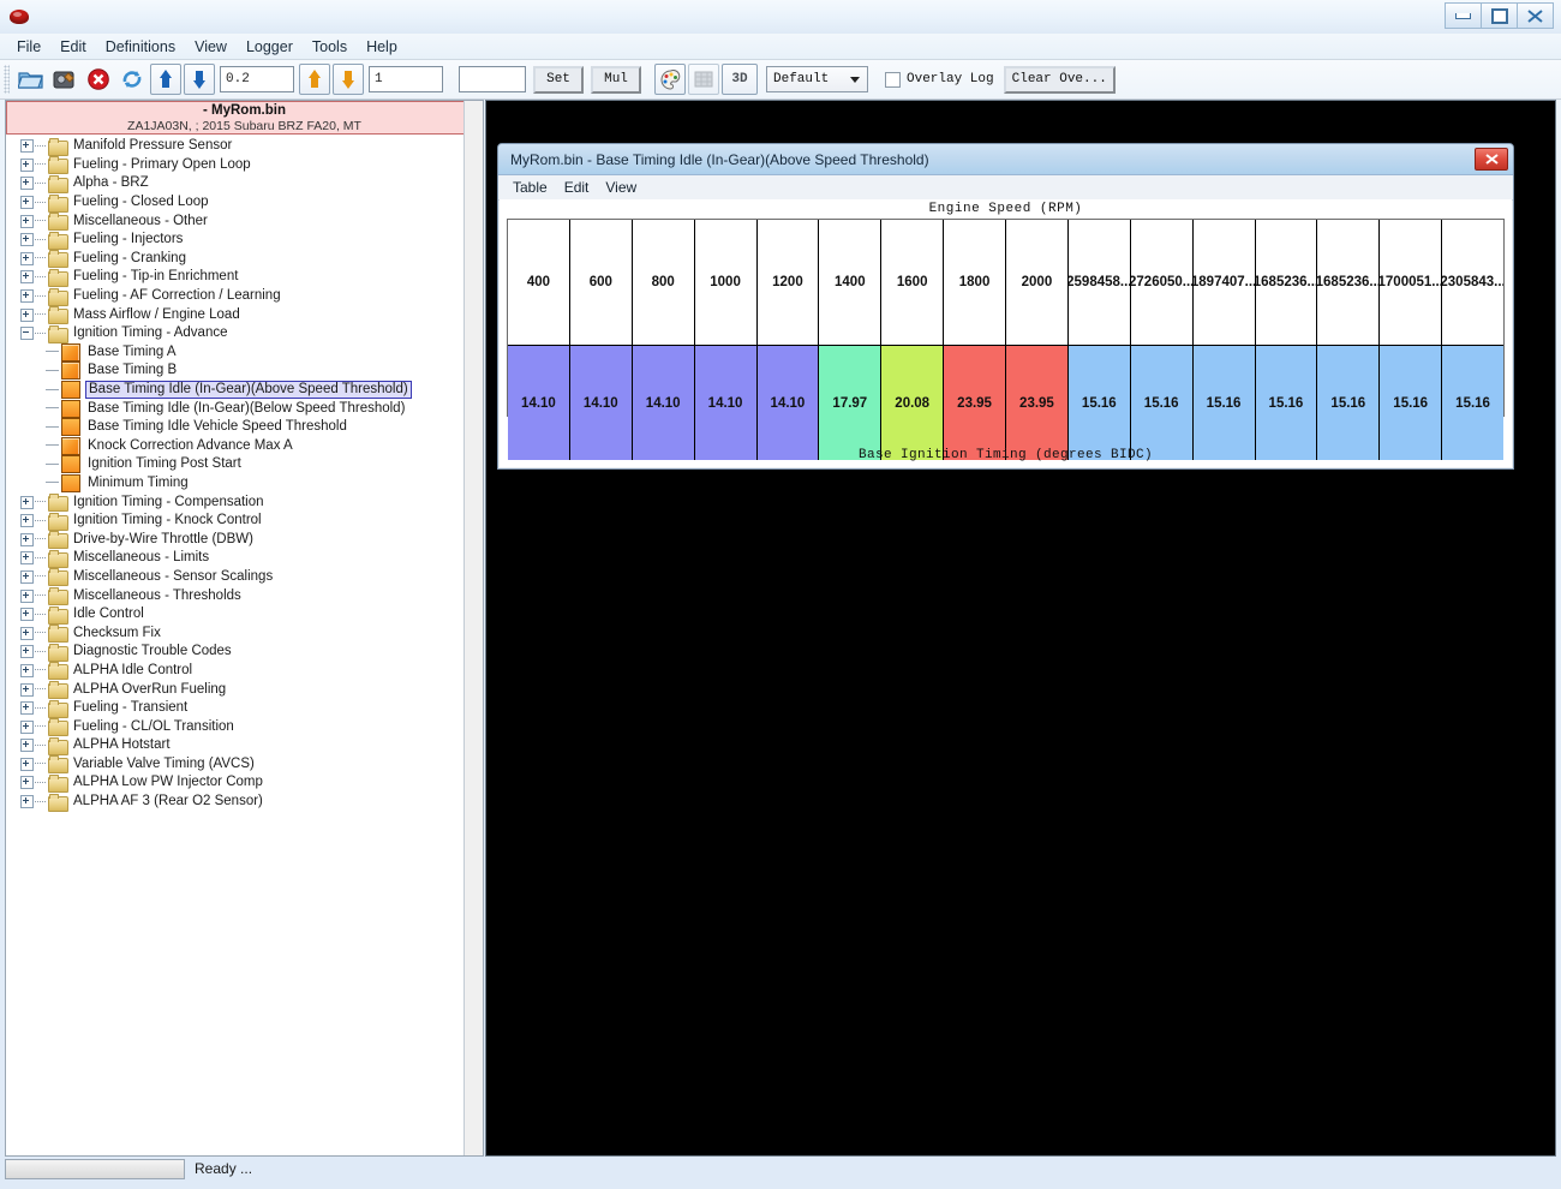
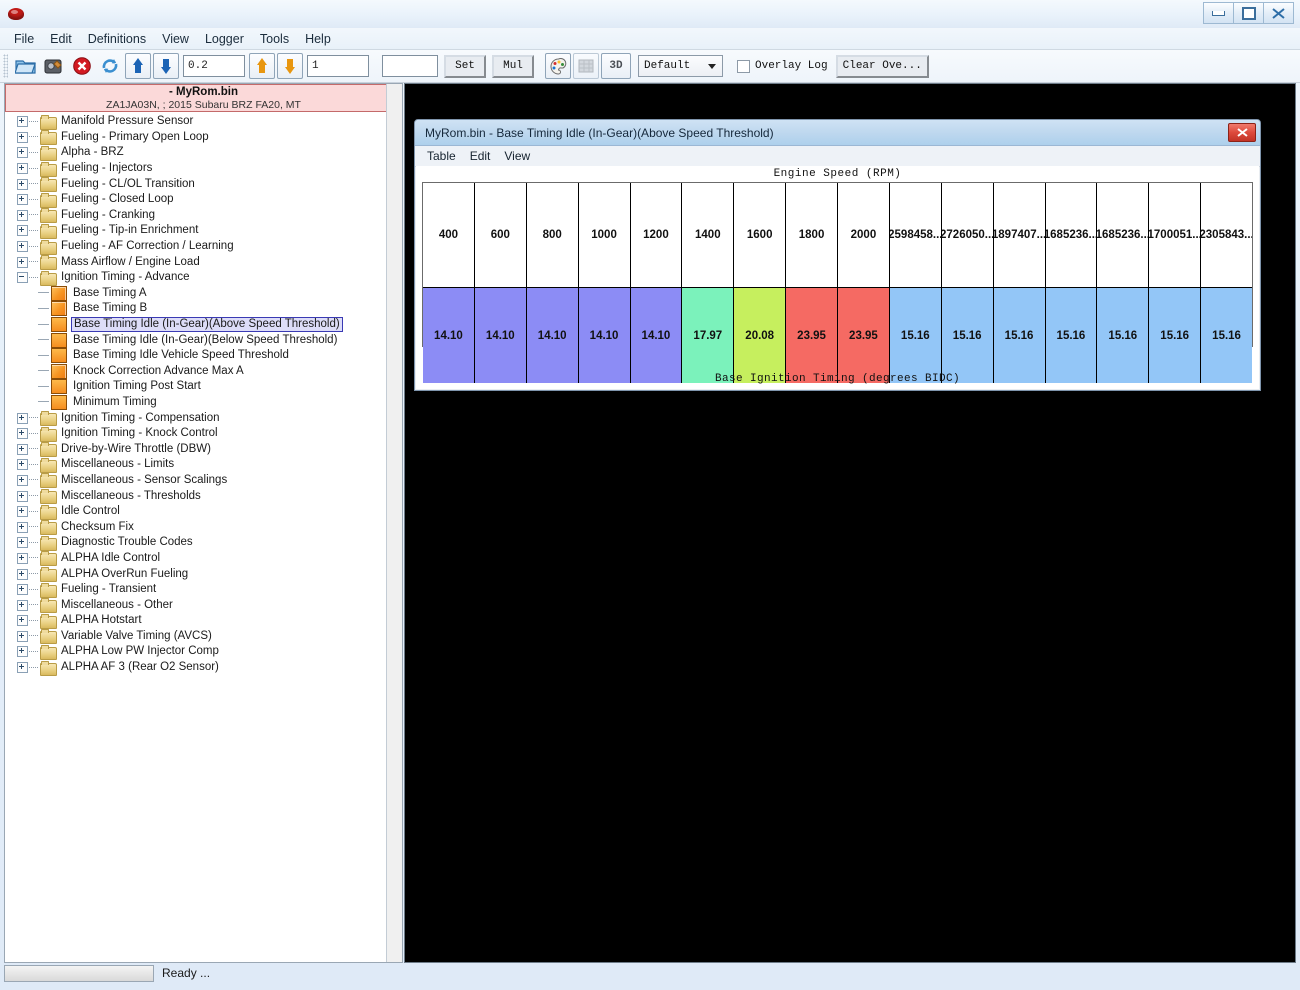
  File
  Edit
  Definitions
  View
  Logger
  Tools
  Help
  0.2
  1
  Set
  Mul
  3D
  Default
  Overlay Log
  Clear Ove...
  - MyRom.bin
  ZA1JA03N, ; 2015 Subaru BRZ FA20, MT
  Manifold Pressure Sensor
  Fueling - Primary Open Loop
  Alpha - BRZ
- Fueling - Closed Loop
+ Fueling - Injectors
- Miscellaneous - Other
+ Fueling - CL/OL Transition
- Fueling - Injectors
+ Fueling - Closed Loop
  Fueling - Cranking
  Fueling - Tip-in Enrichment
  Fueling - AF Correction / Learning
  Mass Airflow / Engine Load
  Ignition Timing - Advance
  Base Timing A
  Base Timing B
  Base Timing Idle (In-Gear)(Above Speed Threshold)
  Base Timing Idle (In-Gear)(Below Speed Threshold)
  Base Timing Idle Vehicle Speed Threshold
  Knock Correction Advance Max A
  Ignition Timing Post Start
  Minimum Timing
  Ignition Timing - Compensation
  Ignition Timing - Knock Control
  Drive-by-Wire Throttle (DBW)
  Miscellaneous - Limits
  Miscellaneous - Sensor Scalings
  Miscellaneous - Thresholds
  Idle Control
  Checksum Fix
  Diagnostic Trouble Codes
  ALPHA Idle Control
  ALPHA OverRun Fueling
  Fueling - Transient
- Fueling - CL/OL Transition
+ Miscellaneous - Other
  ALPHA Hotstart
  Variable Valve Timing (AVCS)
  ALPHA Low PW Injector Comp
  ALPHA AF 3 (Rear O2 Sensor)
  MyRom.bin - Base Timing Idle (In-Gear)(Above Speed Threshold)
  Table
  Edit
  View
  Engine Speed (RPM)
  400
  600
  800
  1000
  1200
  1400
  1600
  1800
  2000
  2598458..
  2726050..
  1897407..
  1685236..
  1685236..
  1700051..
  2305843..
  14.10
  14.10
  14.10
  14.10
  14.10
  17.97
  20.08
  23.95
  23.95
  15.16
  15.16
  15.16
  15.16
  15.16
  15.16
  15.16
  Base Ignition Timing (degrees BIDC)
  Ready ...
